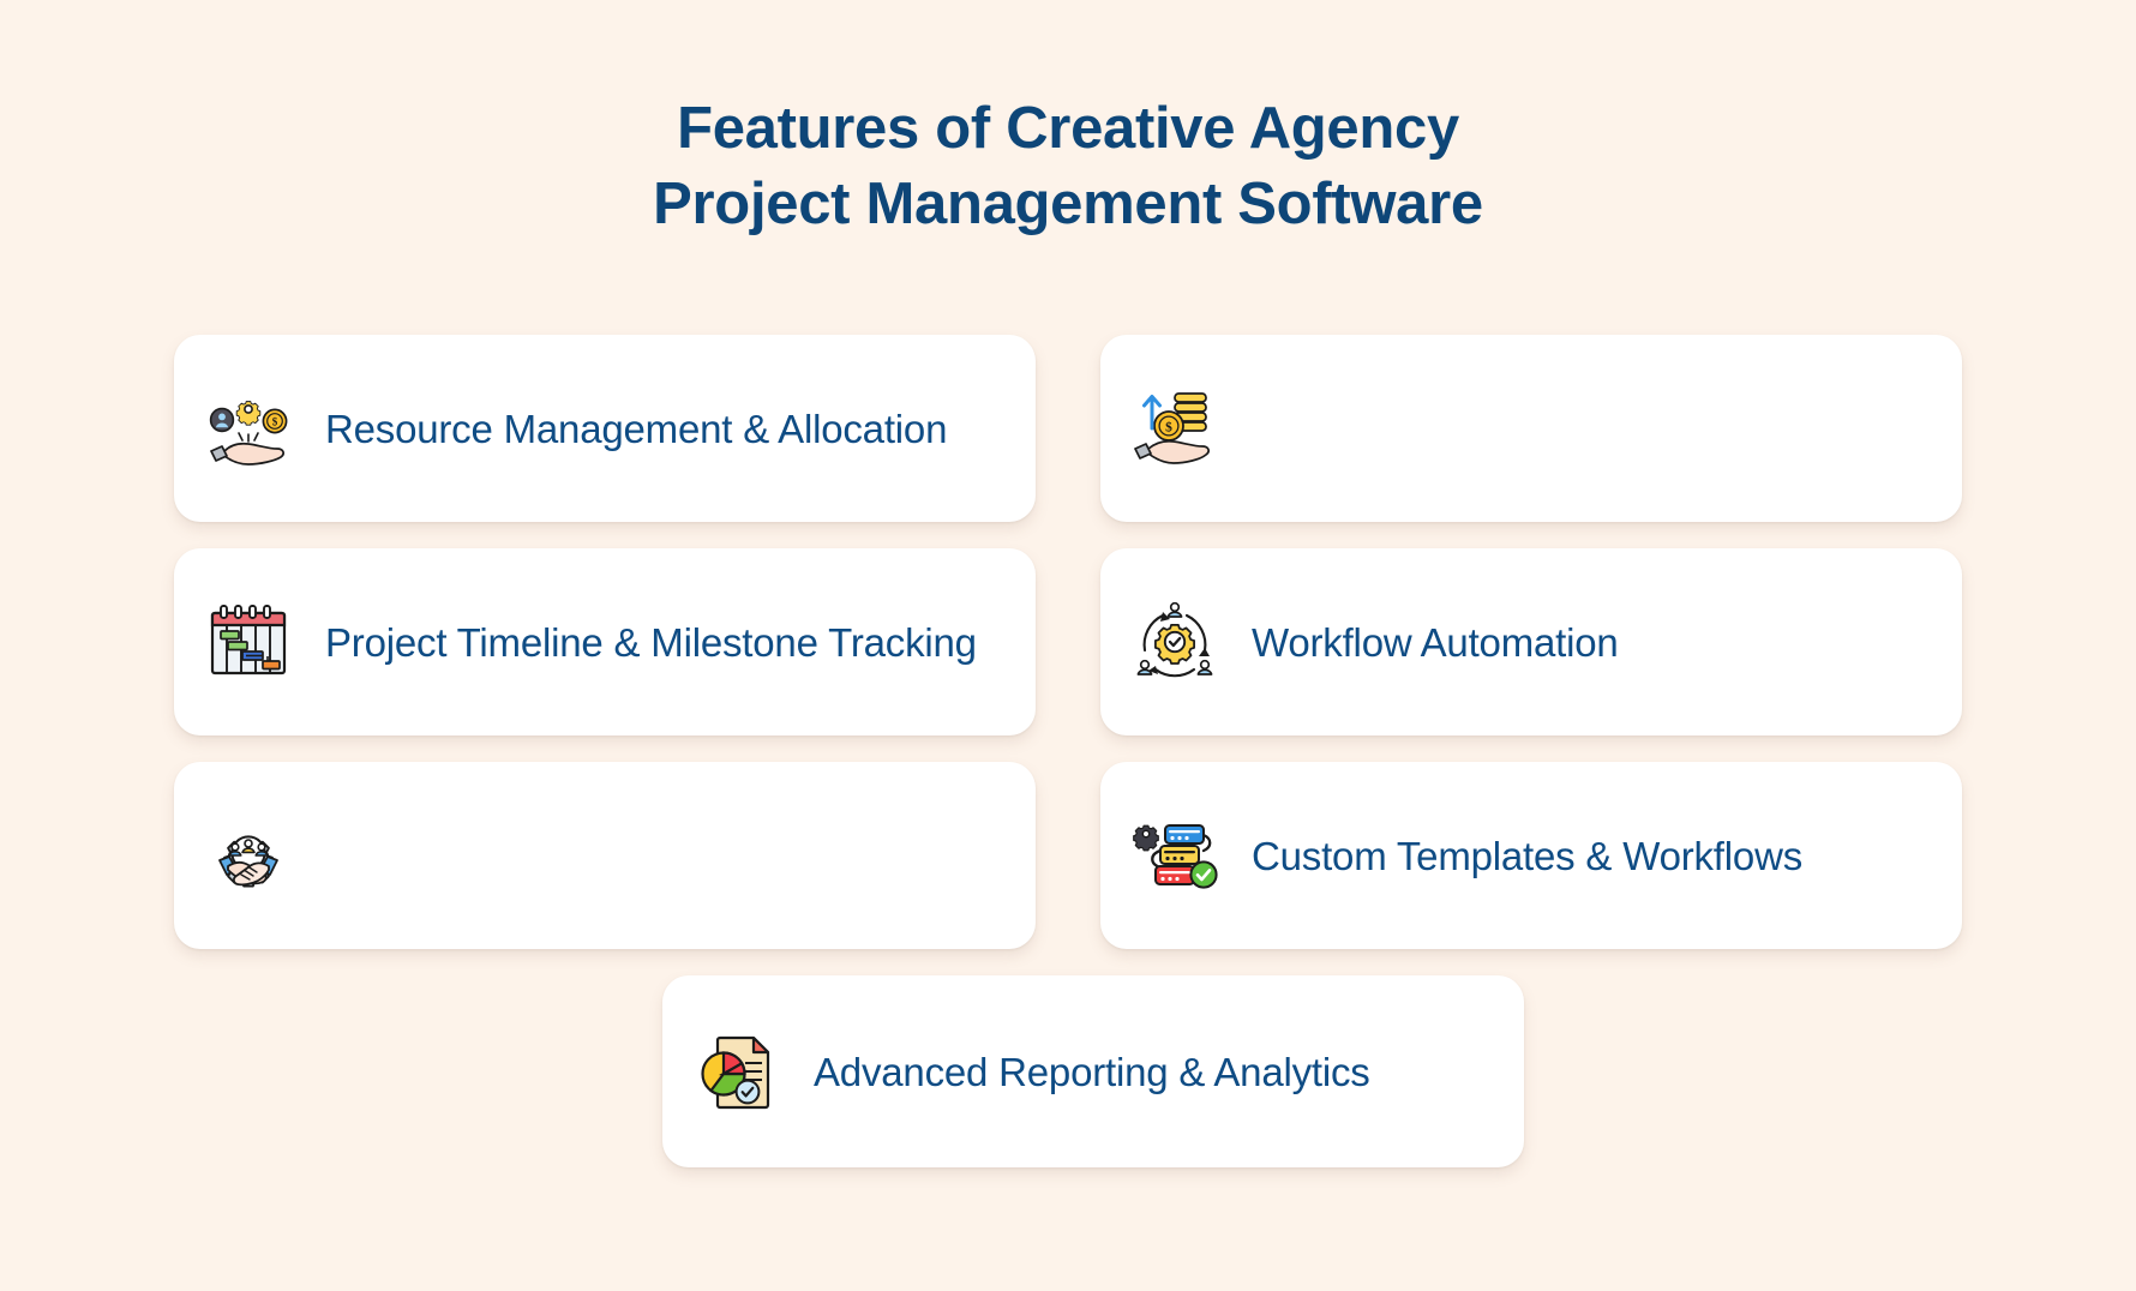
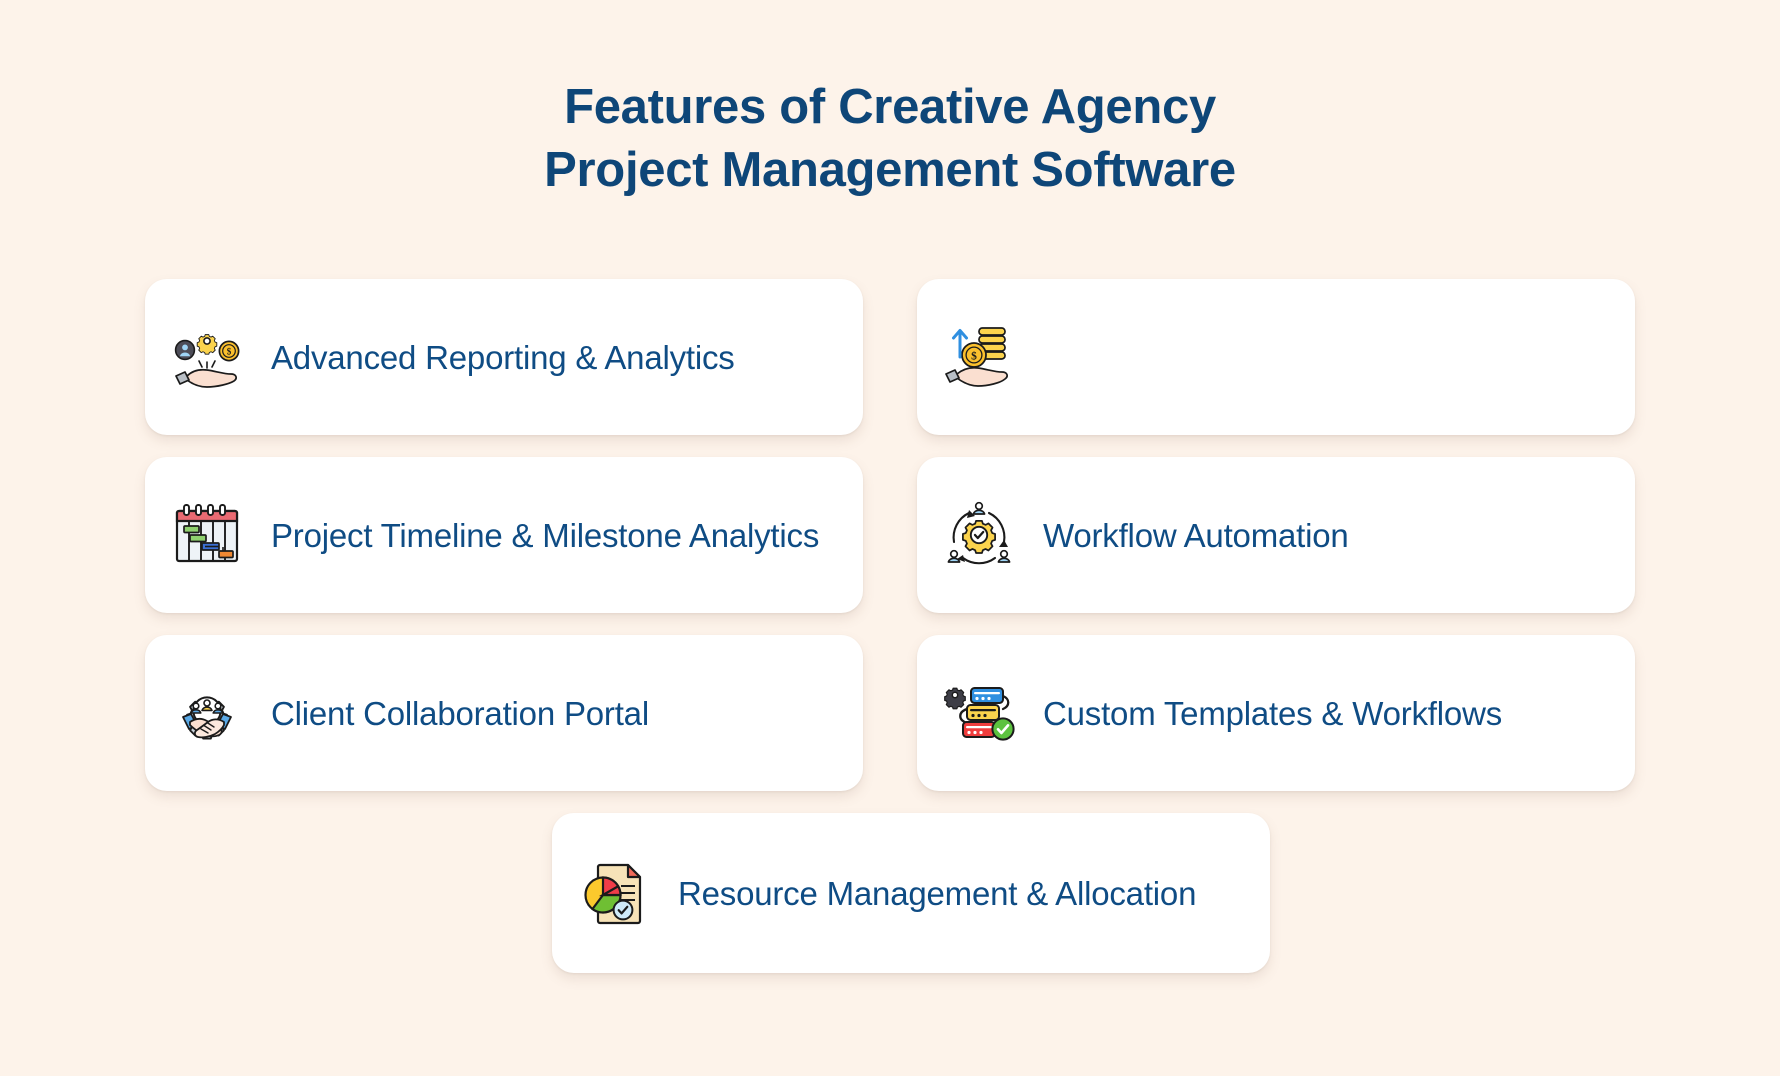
  Features of Creative Agency
  Project Management Software
  $
- Resource Management & Allocation
+ Advanced Reporting & Analytics
  $
- Project Timeline & Milestone Tracking
+ Project Timeline & Milestone Analytics
  Workflow Automation
+ Client Collaboration Portal
  Custom Templates & Workflows
- Advanced Reporting & Analytics
+ Resource Management & Allocation
